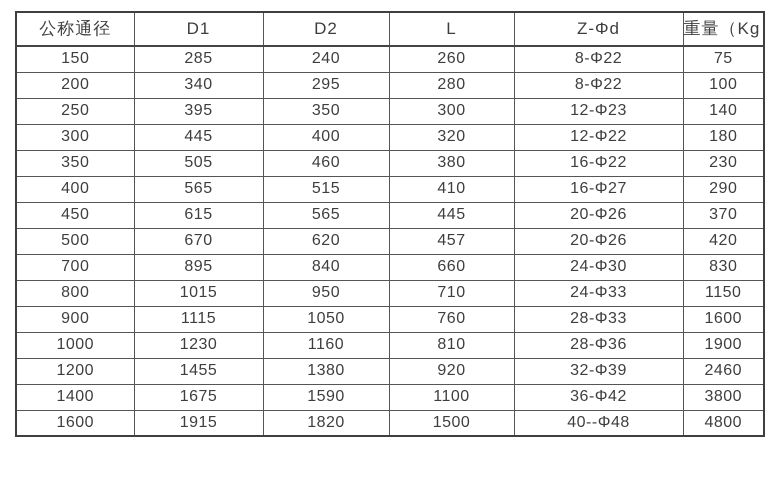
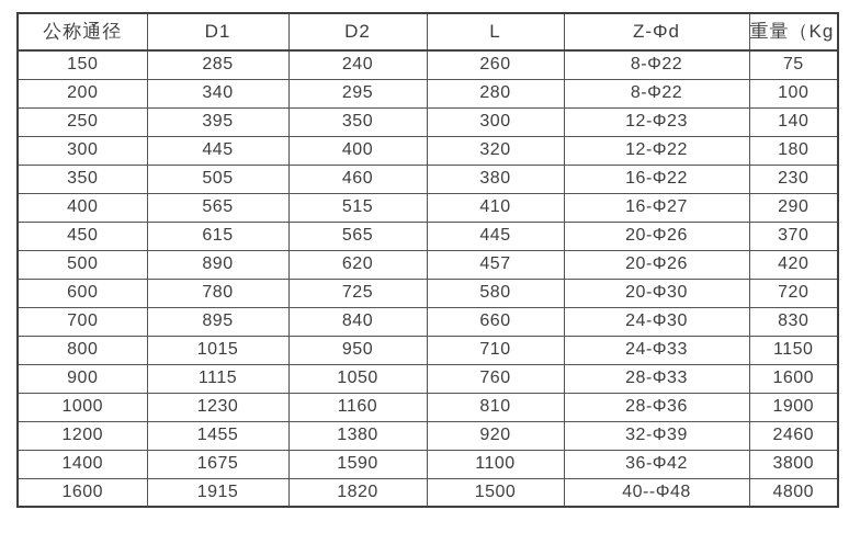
  公称通径	D1	D2	L	Z-Φd	重量（Kg
  150	285	240	260	8-Φ22	75
  200	340	295	280	8-Φ22	100
  250	395	350	300	12-Φ23	140
  300	445	400	320	12-Φ22	180
  350	505	460	380	16-Φ22	230
  400	565	515	410	16-Φ27	290
  450	615	565	445	20-Φ26	370
- 500	670	620	457	20-Φ26	420
+ 500	890	620	457	20-Φ26	420
+ 600	780	725	580	20-Φ30	720
  700	895	840	660	24-Φ30	830
  800	1015	950	710	24-Φ33	1150
  900	1115	1050	760	28-Φ33	1600
  1000	1230	1160	810	28-Φ36	1900
  1200	1455	1380	920	32-Φ39	2460
  1400	1675	1590	1100	36-Φ42	3800
  1600	1915	1820	1500	40--Φ48	4800
